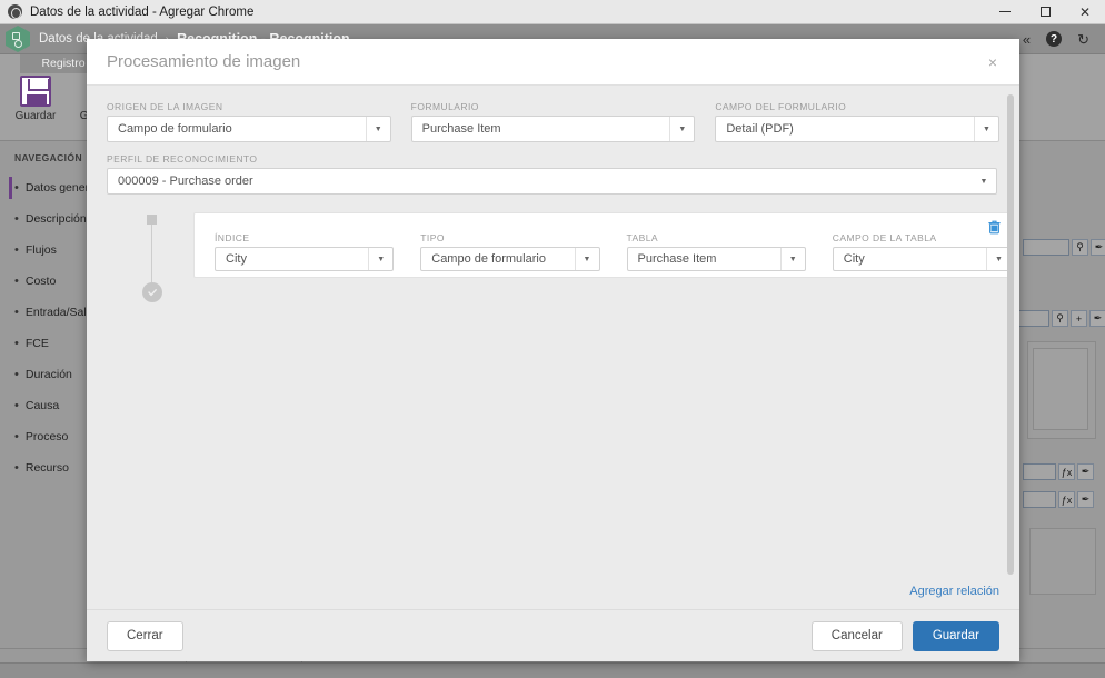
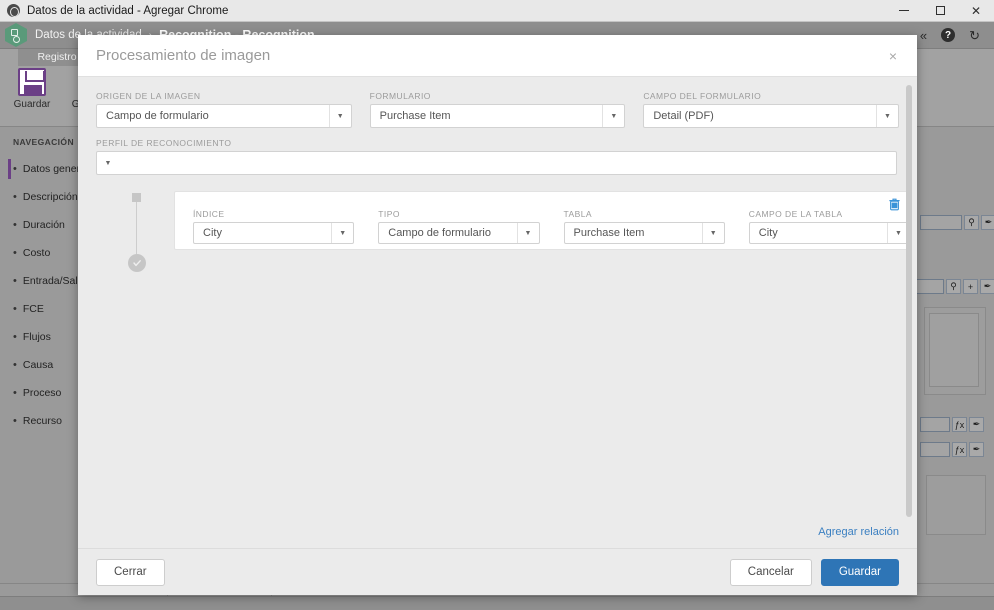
  Datos de la actividad - Agregar Chrome
  ✕
  «
  ?
  ↻
  Registro
  Guardar
  NAVEGACIÓN
  •
  Datos gene
  •
  Descripción
  •
- Flujos
+ Duración
  •
  Costo
  •
  Entrada/Sal
  •
  FCE
  •
- Duración
+ Flujos
  •
  Causa
  •
  Proceso
  •
  Recurso
  ⚲
  ✒
  ⚲
  +
  ✒
  ƒx
  ✒
  ƒx
  ✒
  Procesamiento de imagen
  ×
  ORIGEN DE LA IMAGEN
  Campo de formulario
  FORMULARIO
  Purchase Item
  CAMPO DEL FORMULARIO
  Detail (PDF)
  PERFIL DE RECONOCIMIENTO
- 000009 - Purchase order
  ÍNDICE
  City
  TIPO
  Campo de formulario
  TABLA
  Purchase Item
  CAMPO DE LA TABLA
  City
  Agregar relación
  Cerrar
  Cancelar
  Guardar
